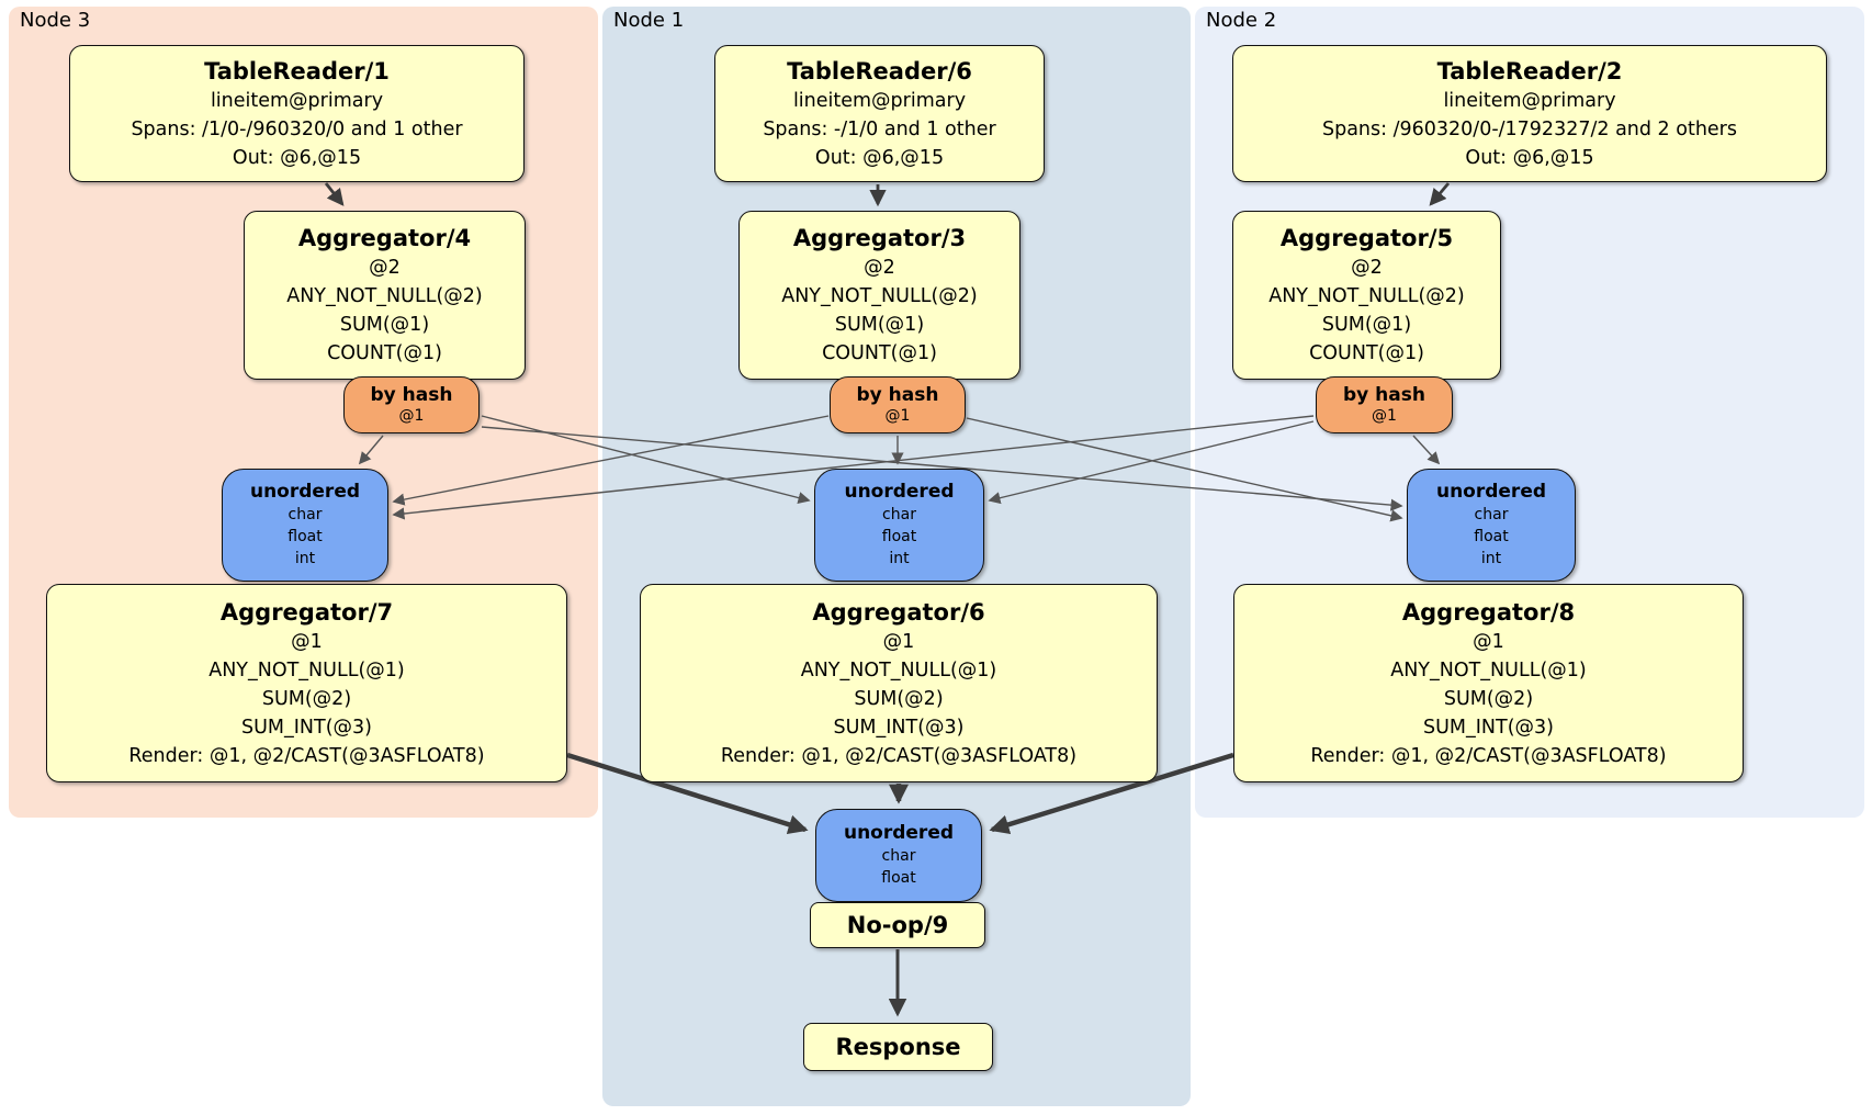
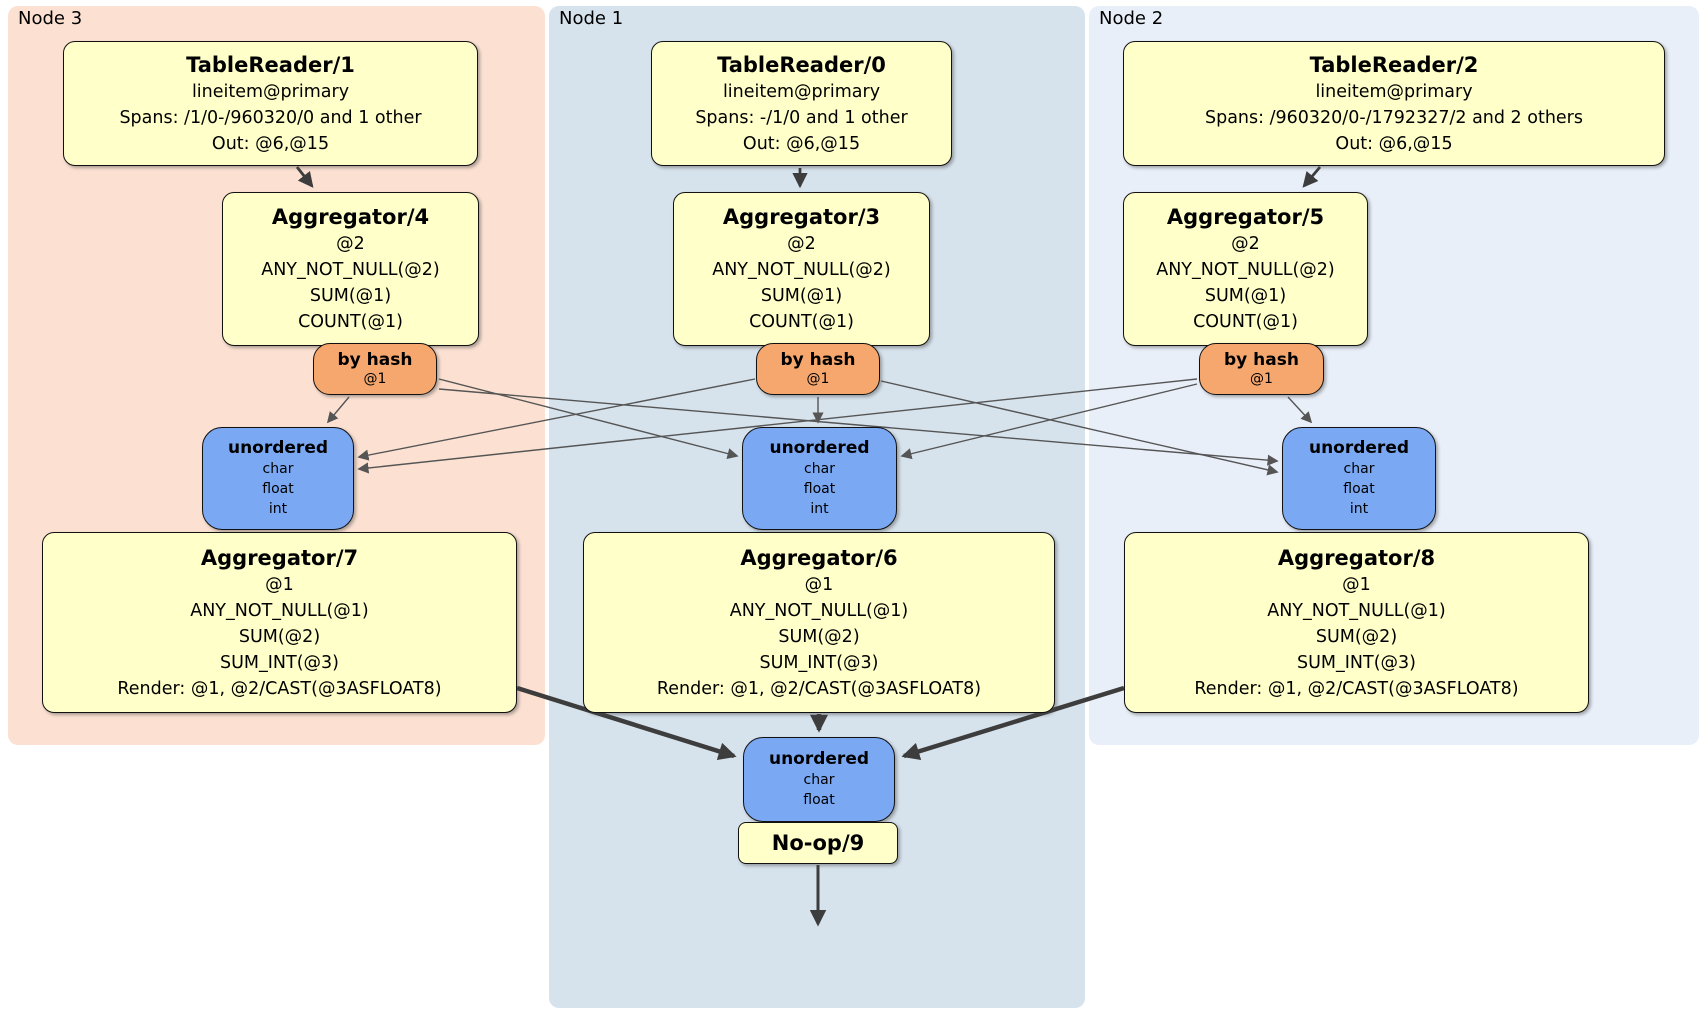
  Node 3
  Node 1
  Node 2
  TableReader/1
  lineitem@primary
  Spans: /1/0-/960320/0 and 1 other
  Out: @6,@15
  Aggregator/4
  @2
  ANY_NOT_NULL(@2)
  SUM(@1)
  COUNT(@1)
  by hash
  @1
  unordered
  char
  float
  int
  Aggregator/7
  @1
  ANY_NOT_NULL(@1)
  SUM(@2)
  SUM_INT(@3)
  Render: @1, @2/CAST(@3ASFLOAT8)
- TableReader/6
+ TableReader/0
  lineitem@primary
  Spans: -/1/0 and 1 other
  Out: @6,@15
  Aggregator/3
  @2
  ANY_NOT_NULL(@2)
  SUM(@1)
  COUNT(@1)
  by hash
  @1
  unordered
  char
  float
  int
  Aggregator/6
  @1
  ANY_NOT_NULL(@1)
  SUM(@2)
  SUM_INT(@3)
  Render: @1, @2/CAST(@3ASFLOAT8)
  TableReader/2
  lineitem@primary
  Spans: /960320/0-/1792327/2 and 2 others
  Out: @6,@15
  Aggregator/5
  @2
  ANY_NOT_NULL(@2)
  SUM(@1)
  COUNT(@1)
  by hash
  @1
  unordered
  char
  float
  int
  Aggregator/8
  @1
  ANY_NOT_NULL(@1)
  SUM(@2)
  SUM_INT(@3)
  Render: @1, @2/CAST(@3ASFLOAT8)
  unordered
  char
  float
  No-op/9
- Response
